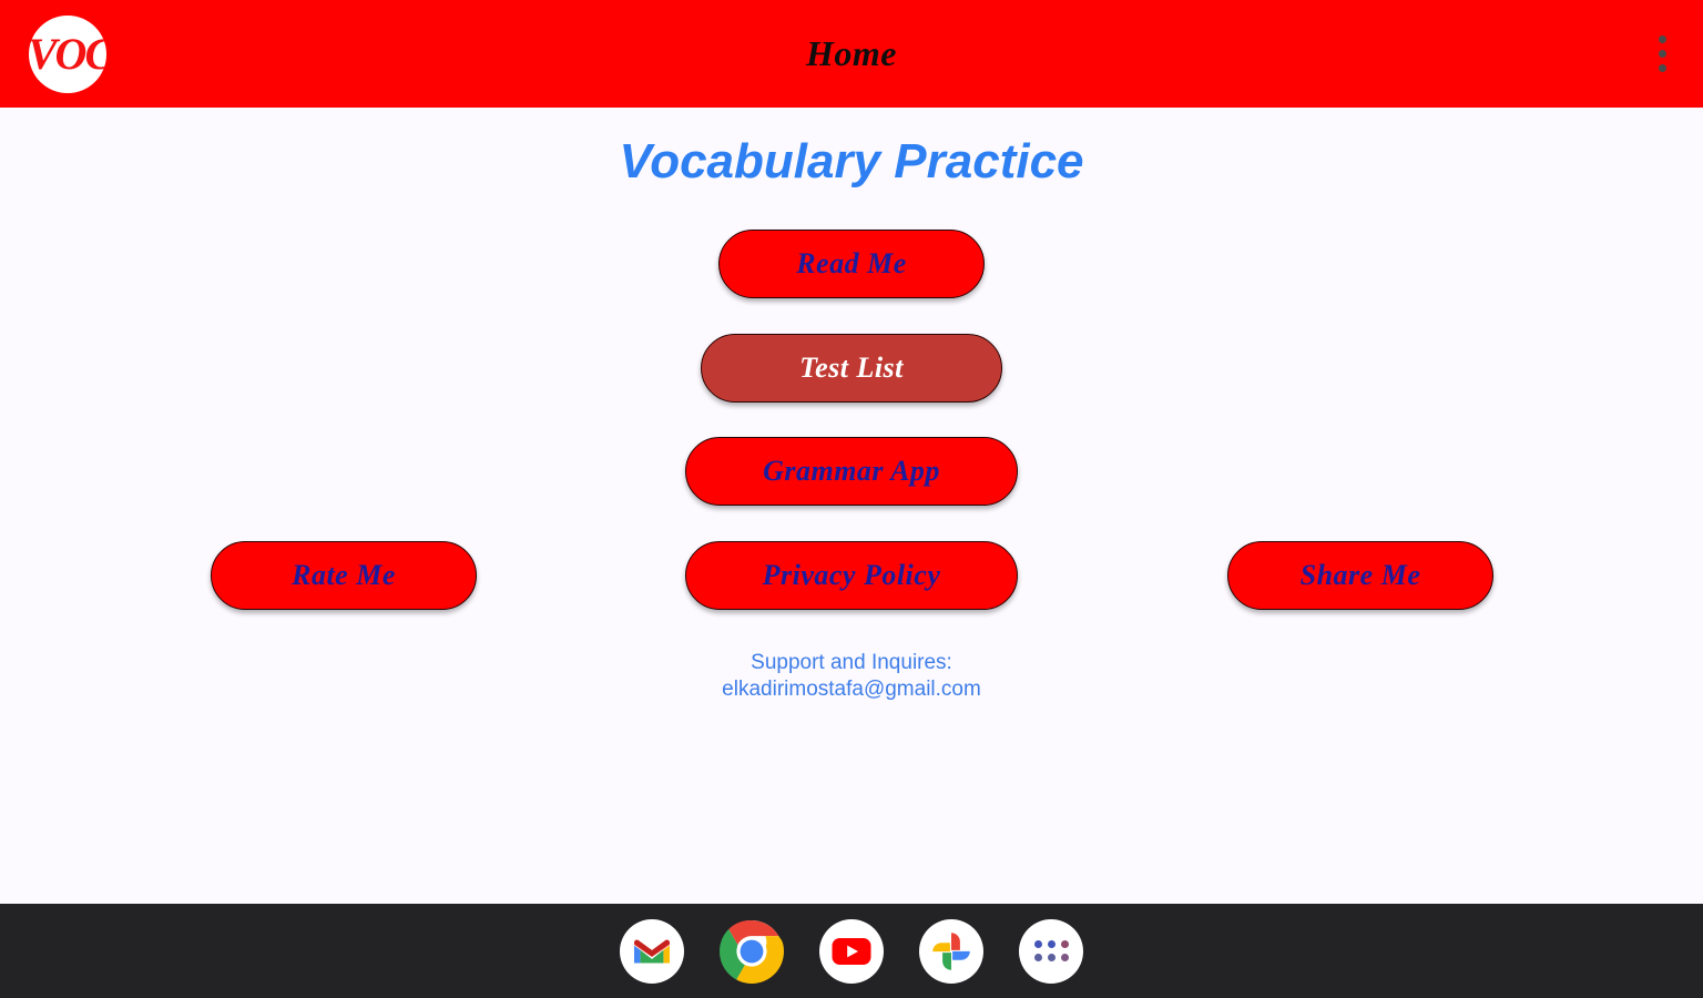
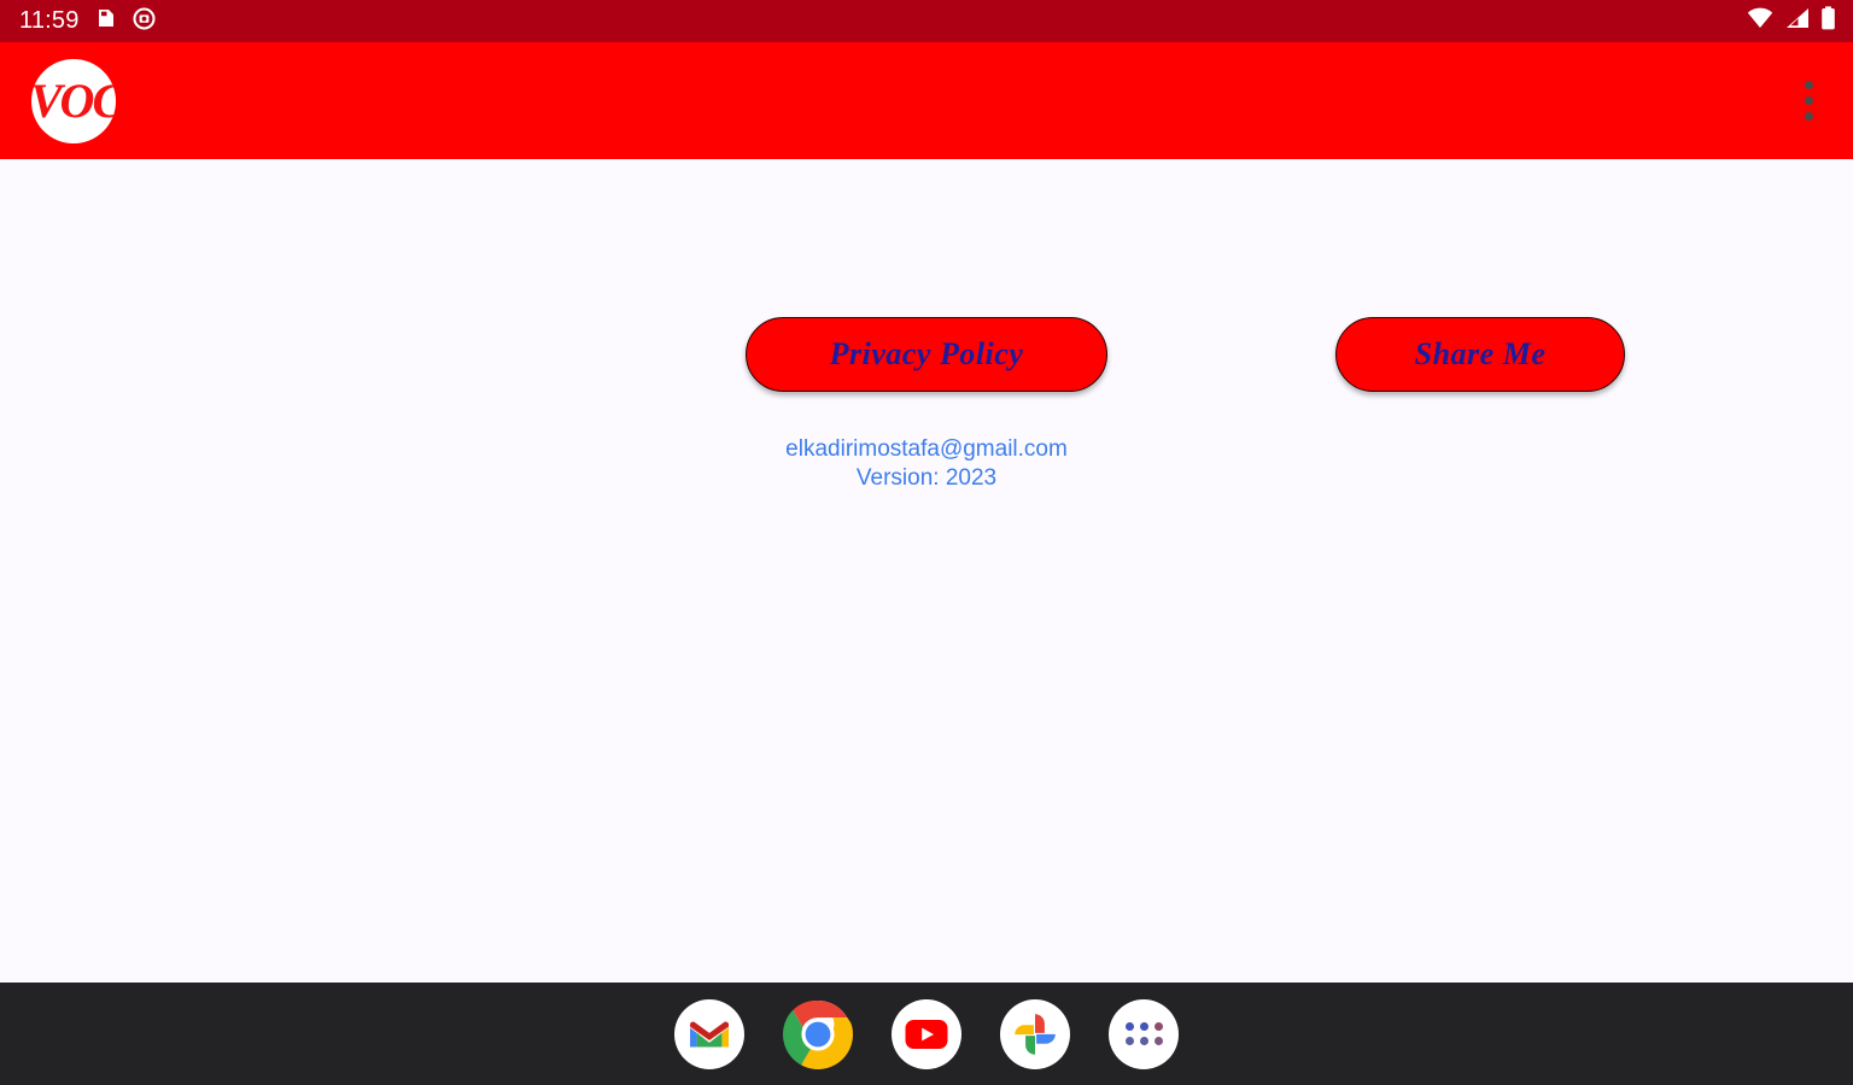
+ 11:59
  VOC
- Home
- Vocabulary Practice
- Read Me
- Test List
- Grammar App
- Rate Me
  Privacy Policy
  Share Me
- Support and Inquires:
  elkadirimostafa@gmail.com
+ Version: 2023
